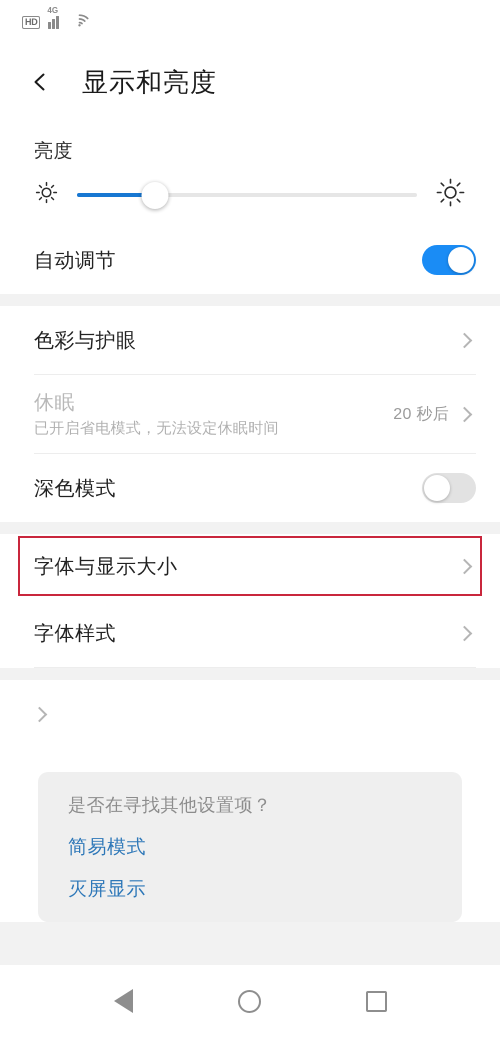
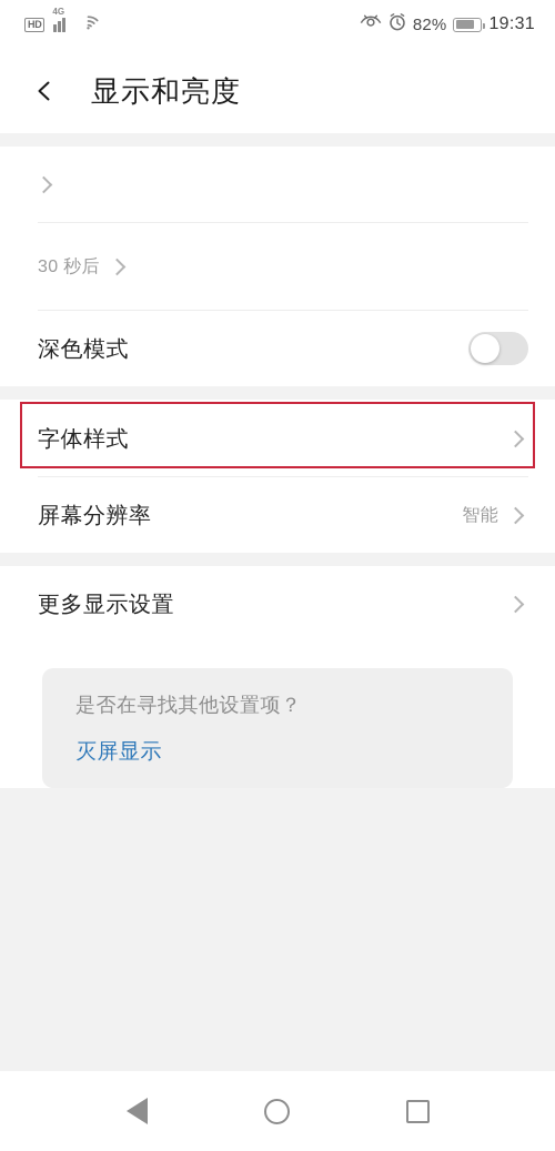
  HD
  4G
+ 82%
+ 19:31
  显示和亮度
- 亮度
- 自动调节
- 色彩与护眼
- 休眠
- 已开启省电模式，无法设定休眠时间
- 20 秒后
+ 30 秒后
  深色模式
- 字体与显示大小
  字体样式
+ 屏幕分辨率
+ 智能
+ 更多显示设置
  是否在寻找其他设置项？
- 简易模式
  灭屏显示
